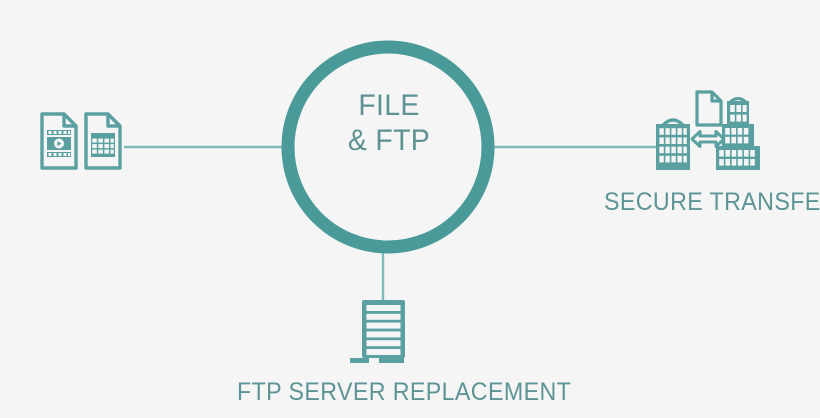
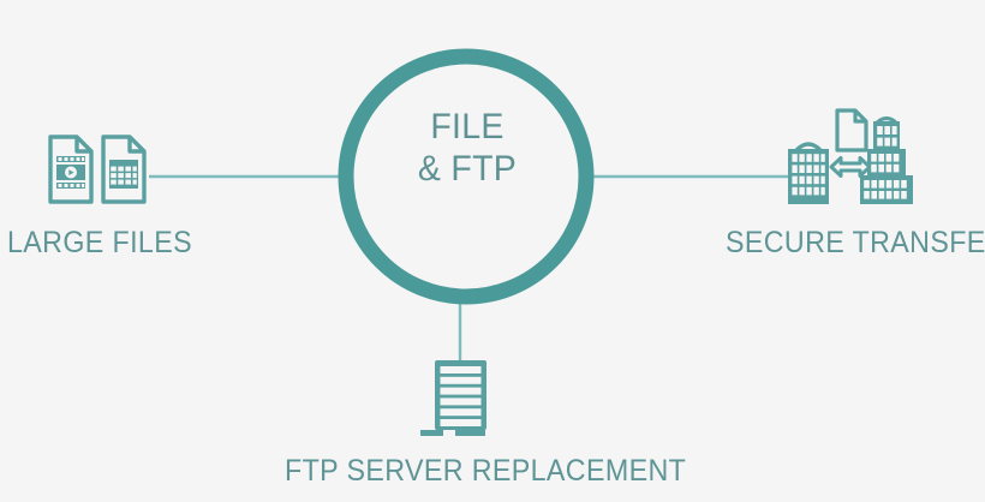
  FILE
  & FTP
+ LARGE FILES
  SECURE TRANSFE
  FTP SERVER REPLACEMENT
